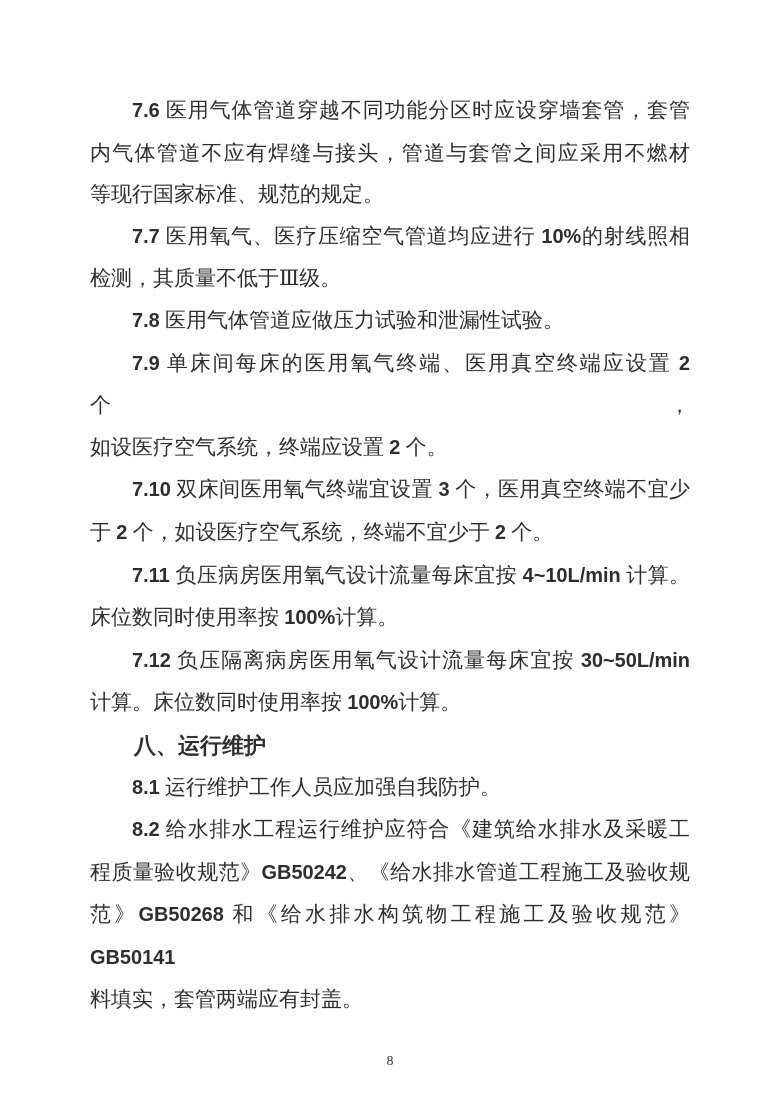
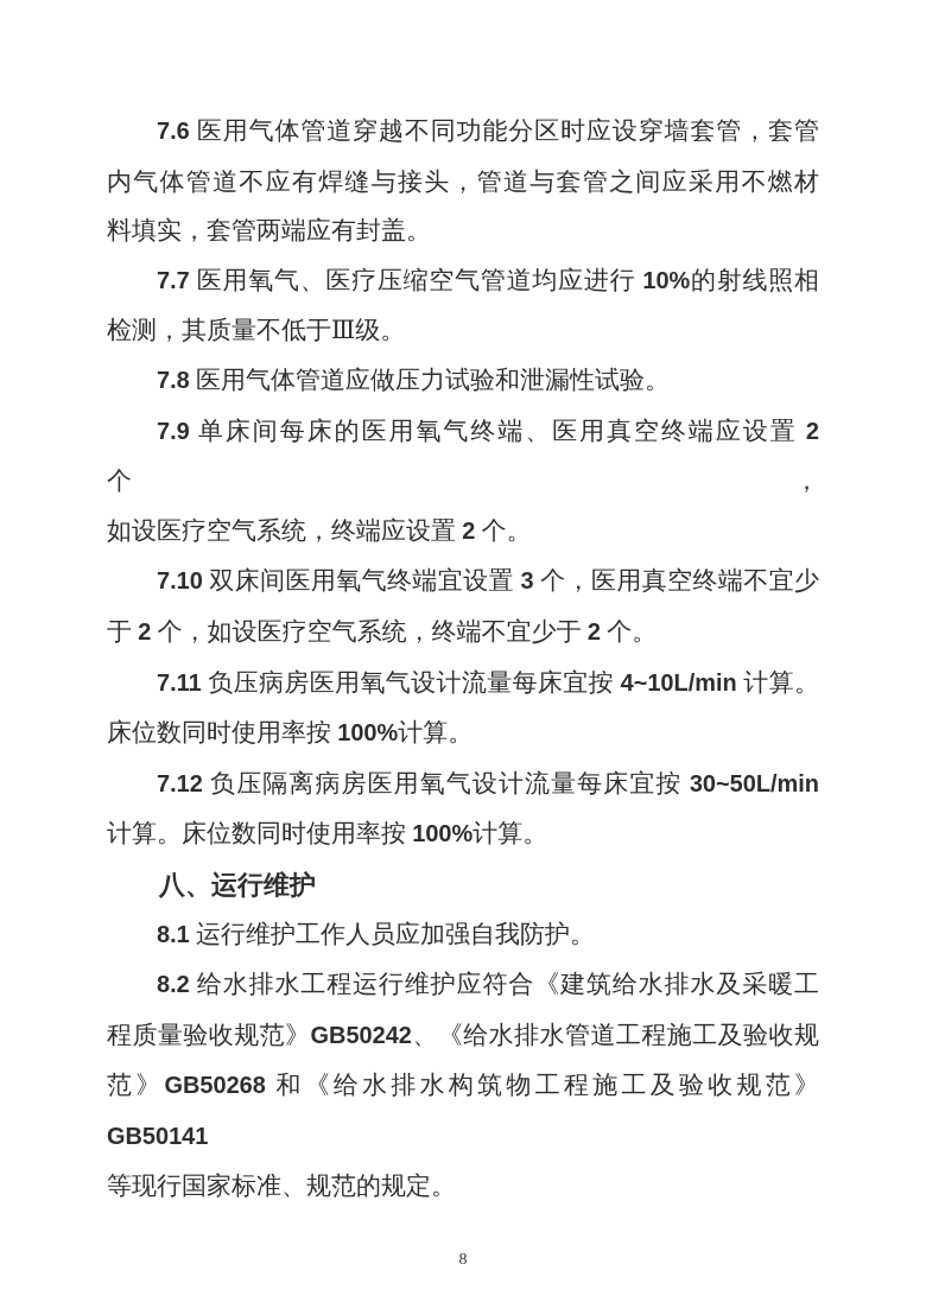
  7.6 医用气体管道穿越不同功能分区时应设穿墙套管，套管
  内气体管道不应有焊缝与接头，管道与套管之间应采用不燃材
- 等现行国家标准、规范的规定。
+ 料填实，套管两端应有封盖。
  7.7 医用氧气、医疗压缩空气管道均应进行 10%的射线照相
  检测，其质量不低于Ⅲ级。
  7.8 医用气体管道应做压力试验和泄漏性试验。
  7.9 单床间每床的医用氧气终端、医用真空终端应设置 2 个，
  如设医疗空气系统，终端应设置 2 个。
  7.10 双床间医用氧气终端宜设置 3 个，医用真空终端不宜少
  于 2 个，如设医疗空气系统，终端不宜少于 2 个。
  7.11 负压病房医用氧气设计流量每床宜按 4~10L/min 计算。
  床位数同时使用率按 100%计算。
  7.12 负压隔离病房医用氧气设计流量每床宜按 30~50L/min
  计算。床位数同时使用率按 100%计算。
  八、运行维护
  8.1 运行维护工作人员应加强自我防护。
  8.2 给水排水工程运行维护应符合《建筑给水排水及采暖工
  程质量验收规范》GB50242、《给水排水管道工程施工及验收规
  范》GB50268 和《给水排水构筑物工程施工及验收规范》GB50141
- 料填实，套管两端应有封盖。
+ 等现行国家标准、规范的规定。
  8
